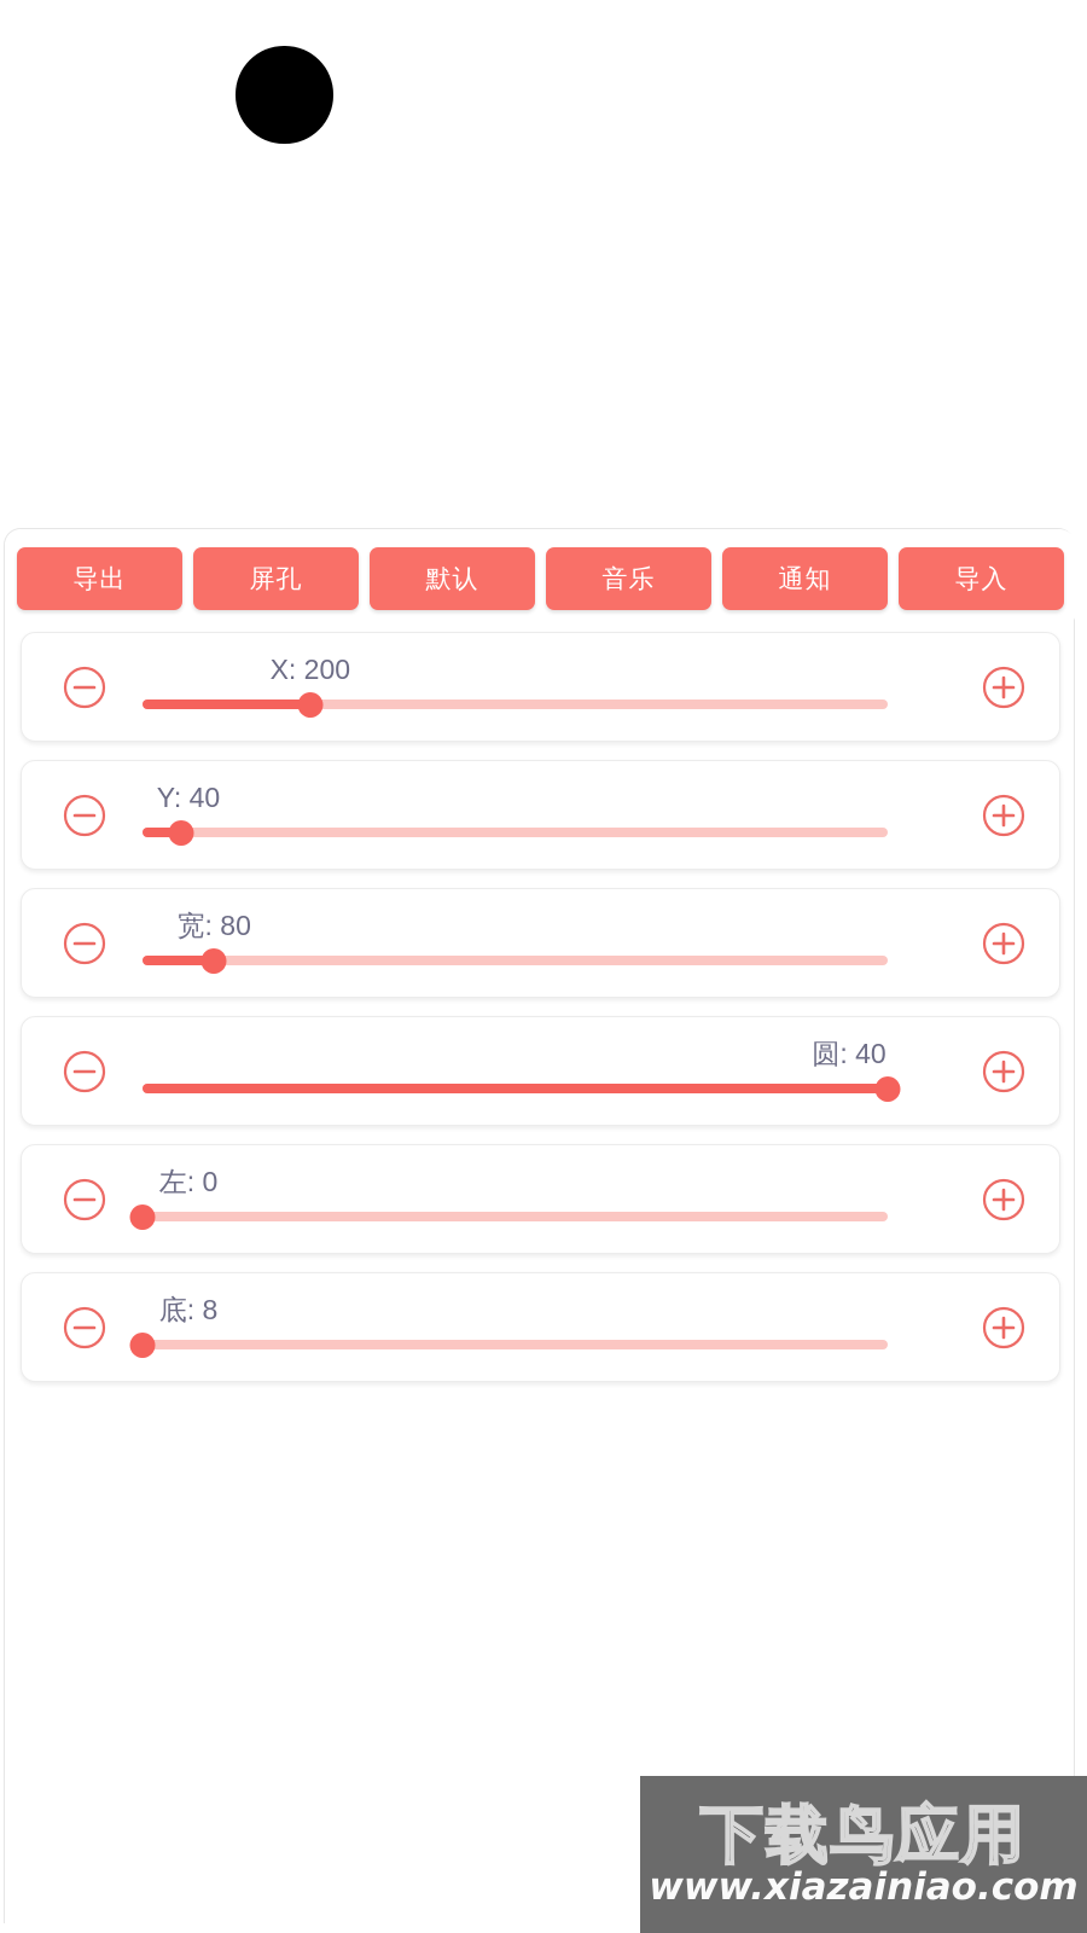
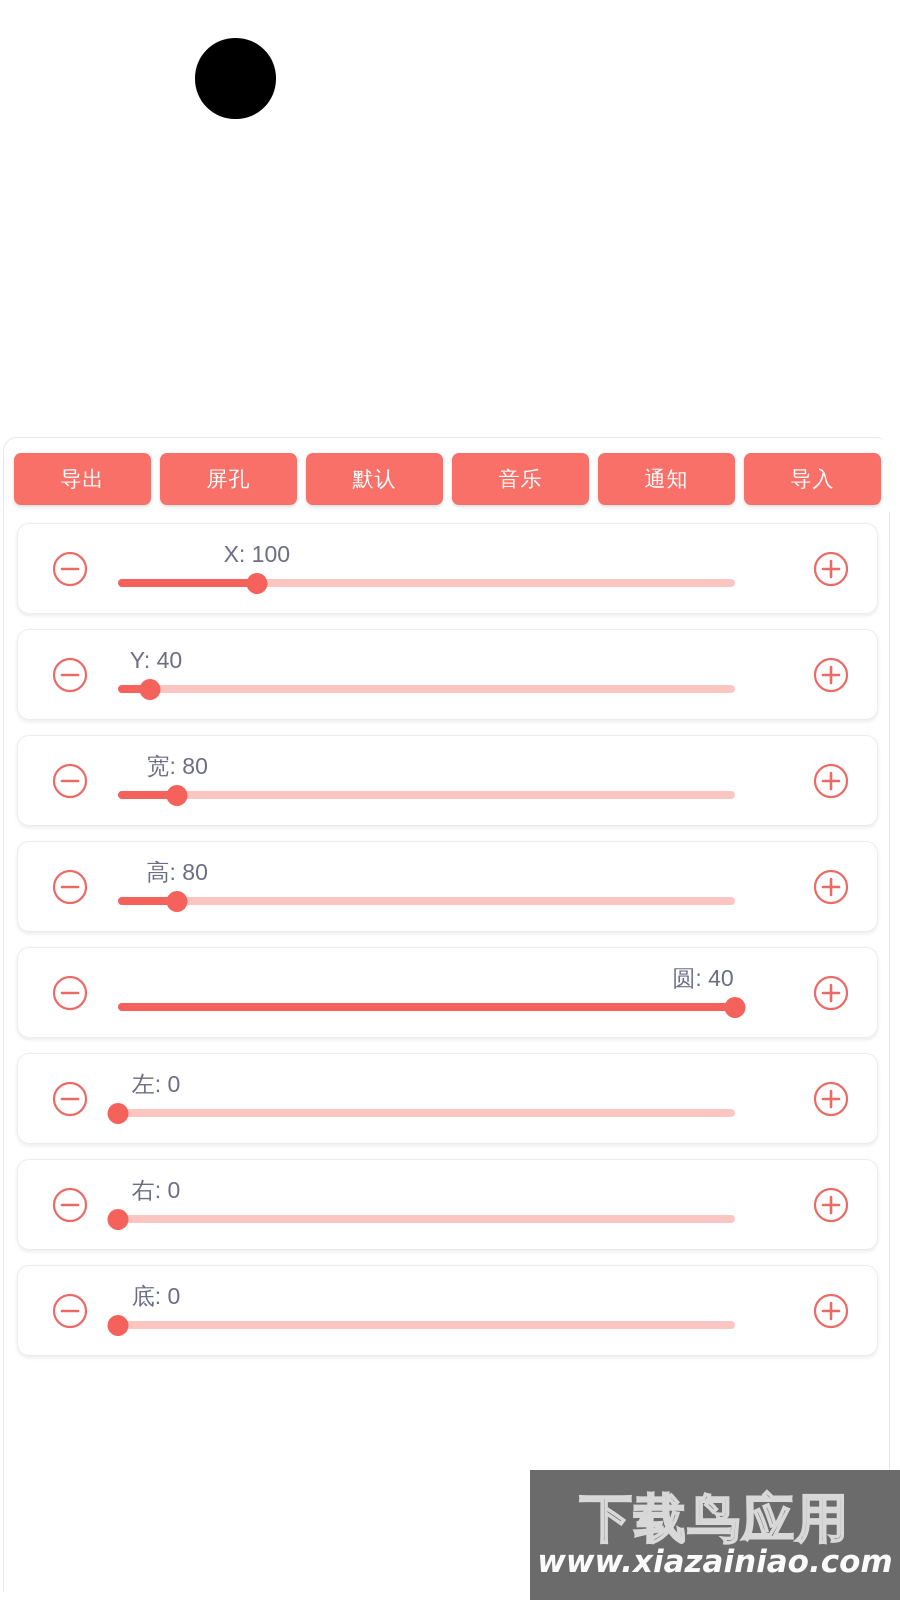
  导出
  屏孔
  默认
  音乐
  通知
  导入
- X: 200
+ X: 100
  Y: 40
  宽: 80
+ 高: 80
  圆: 40
  左: 0
+ 右: 0
- 底: 8
+ 底: 0
  下载鸟应用
  www.xiazainiao.com
